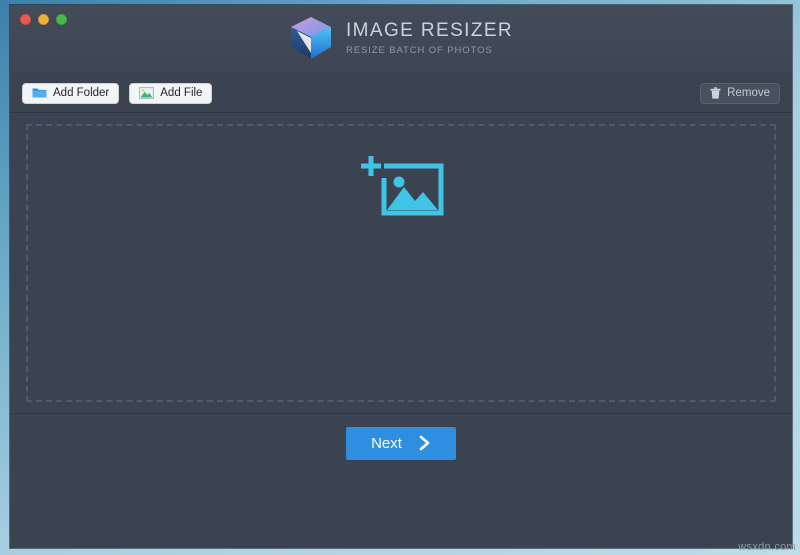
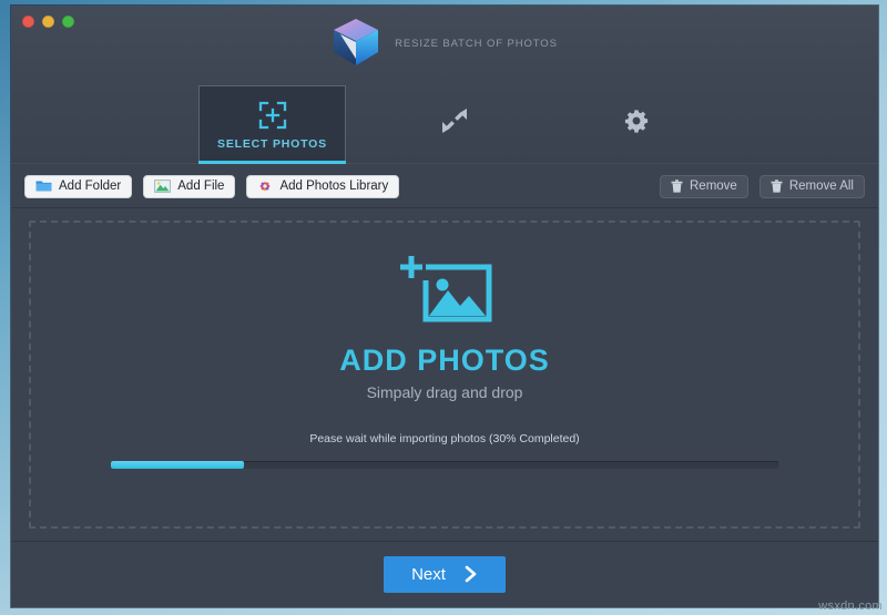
- IMAGE RESIZER
  RESIZE BATCH OF PHOTOS
+ SELECT PHOTOS
  Add Folder
  Add File
+ Add Photos Library
  Remove
+ Remove All
+ ADD PHOTOS
+ Simpaly drag and drop
+ Pease wait while importing photos (30% Completed)
  Next
  wsxdn.com
